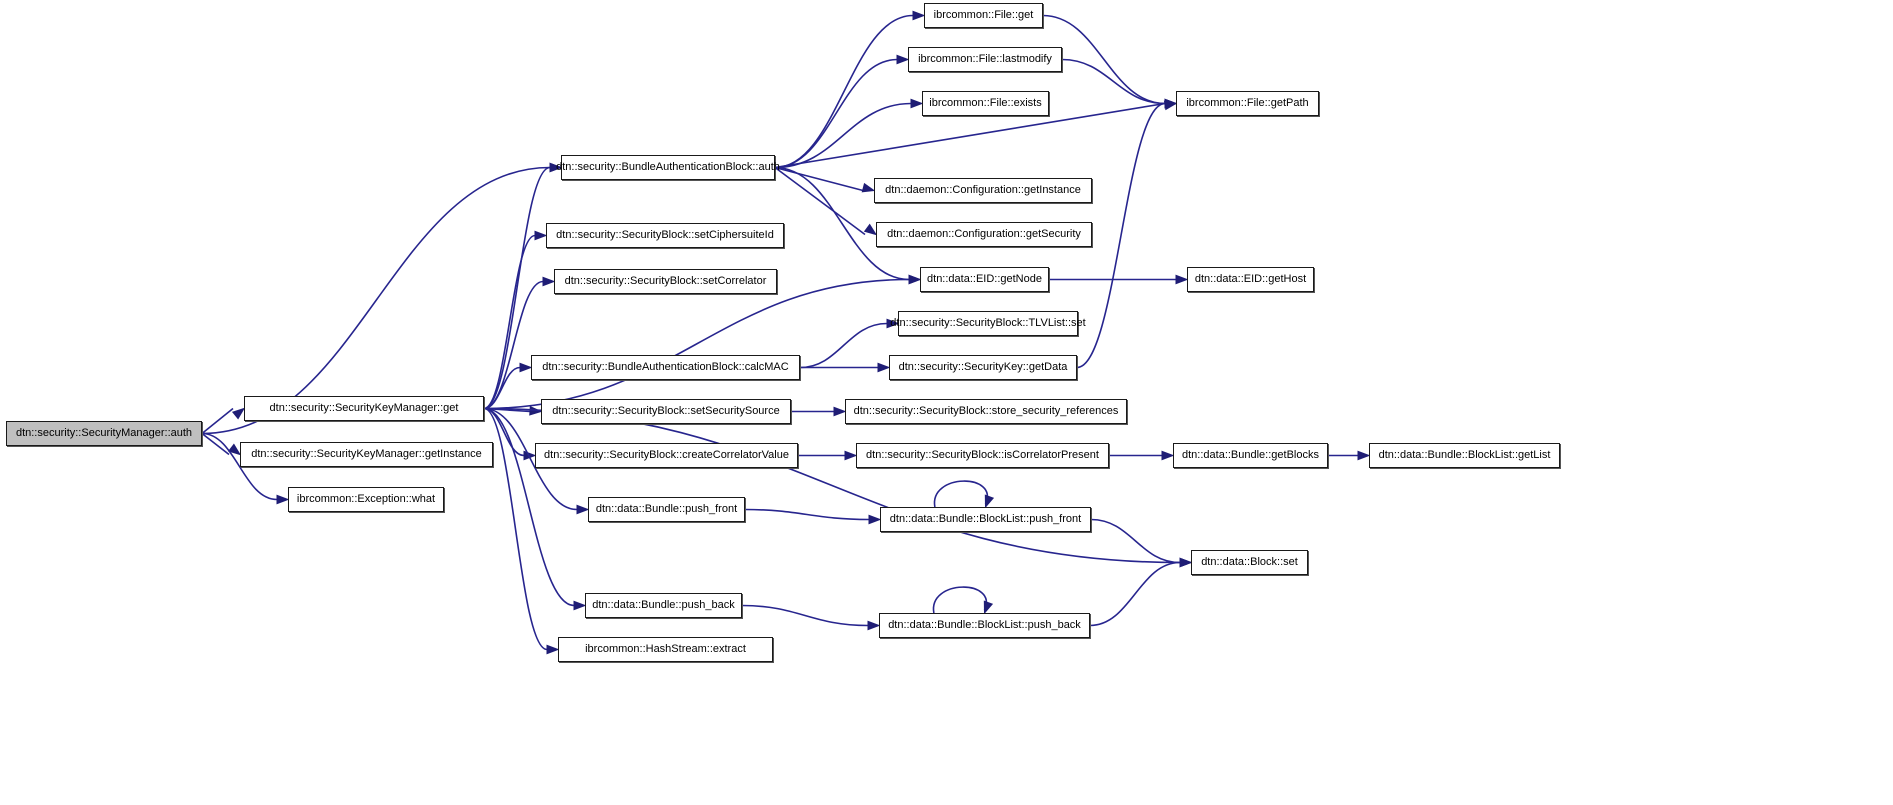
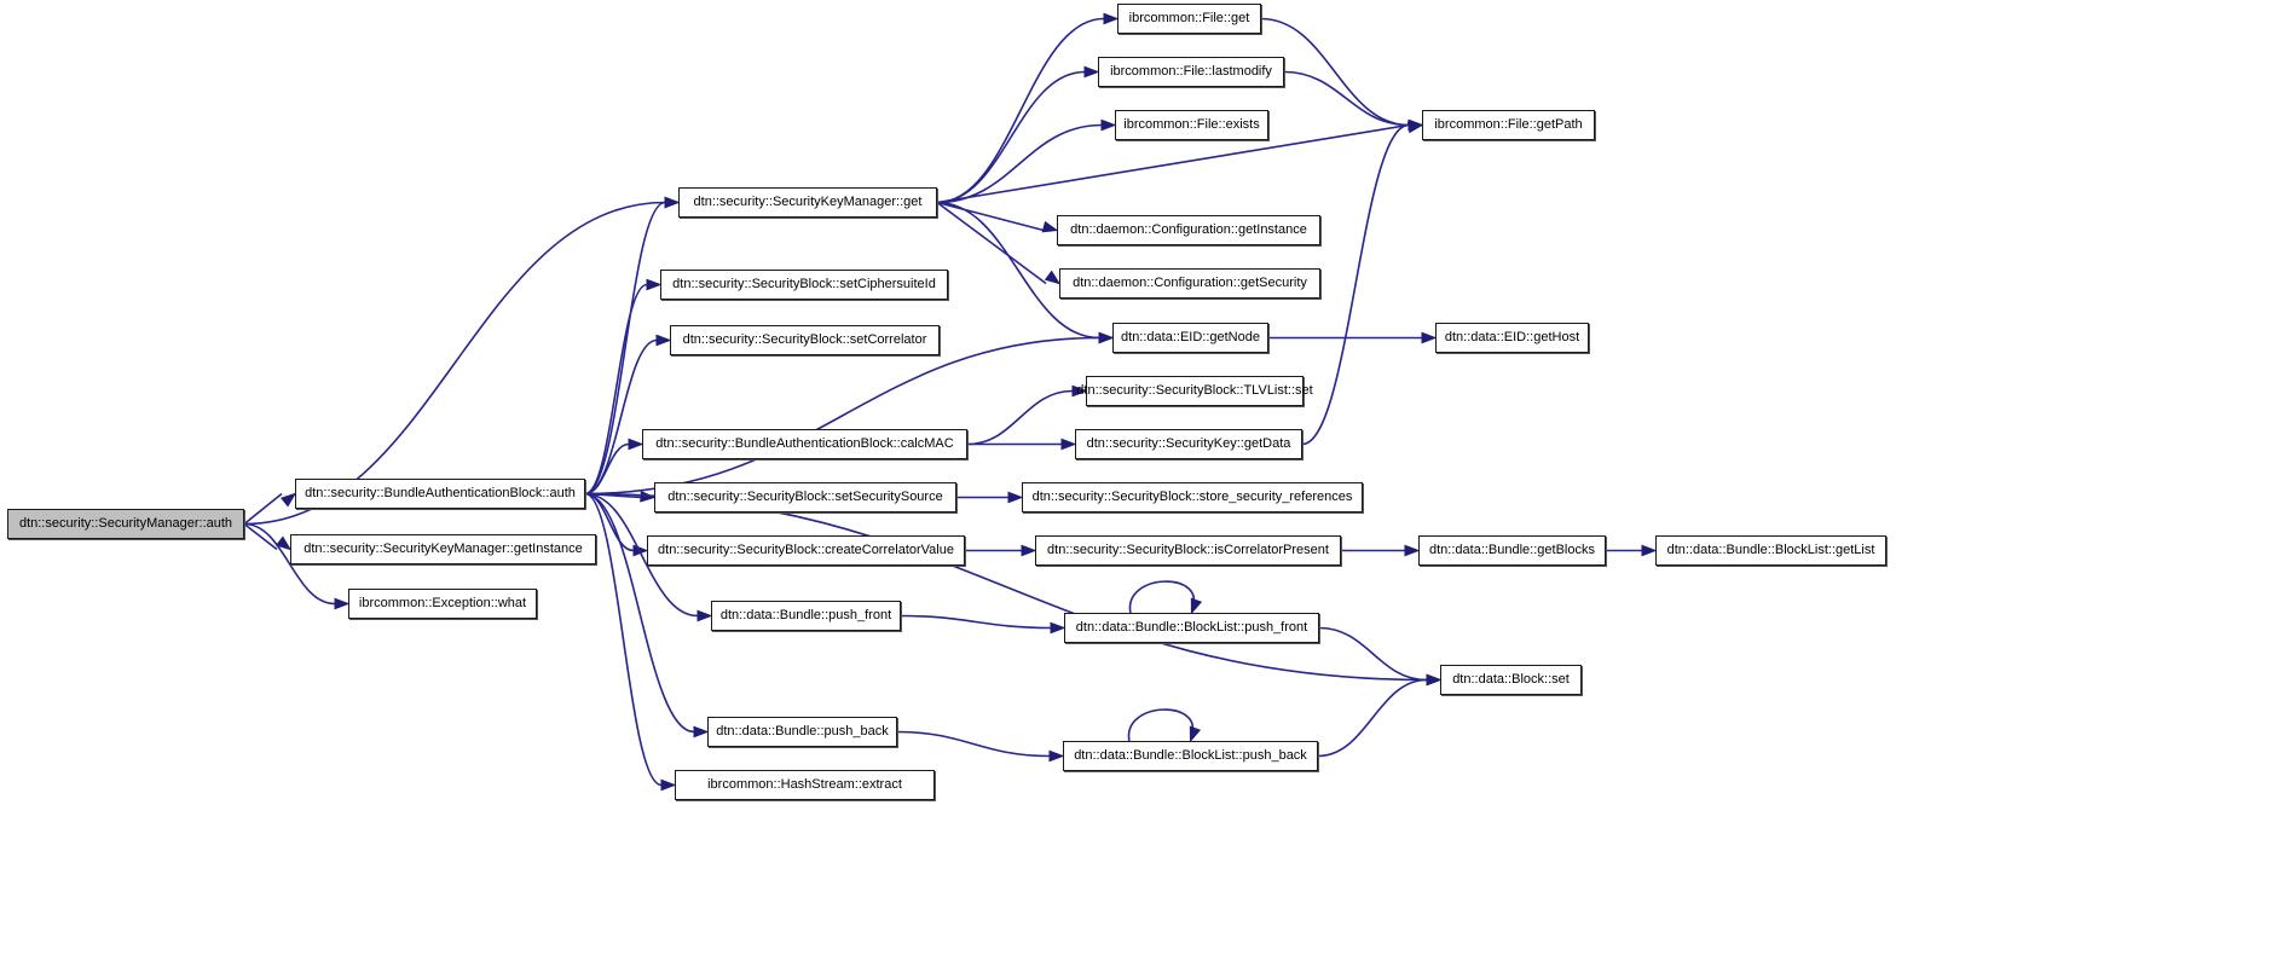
  dtn::security::SecurityManager::auth
- dtn::security::SecurityKeyManager::get
+ dtn::security::BundleAuthenticationBlock::auth
  dtn::security::SecurityKeyManager::getInstance
  ibrcommon::Exception::what
- dtn::security::BundleAuthenticationBlock::auth
+ dtn::security::SecurityKeyManager::get
  dtn::security::SecurityBlock::setCiphersuiteId
  dtn::security::SecurityBlock::setCorrelator
  dtn::security::BundleAuthenticationBlock::calcMAC
  dtn::security::SecurityBlock::setSecuritySource
  dtn::security::SecurityBlock::createCorrelatorValue
  dtn::data::Bundle::push_front
  dtn::data::Bundle::push_back
  ibrcommon::HashStream::extract
  ibrcommon::File::get
  ibrcommon::File::lastmodify
  ibrcommon::File::exists
  dtn::daemon::Configuration::getInstance
  dtn::daemon::Configuration::getSecurity
  dtn::data::EID::getNode
  dtn::security::SecurityBlock::TLVList::set
  dtn::security::SecurityKey::getData
  dtn::security::SecurityBlock::store_security_references
  dtn::security::SecurityBlock::isCorrelatorPresent
  dtn::data::Bundle::BlockList::push_front
  dtn::data::Bundle::BlockList::push_back
  ibrcommon::File::getPath
  dtn::data::EID::getHost
  dtn::data::Bundle::getBlocks
  dtn::data::Block::set
  dtn::data::Bundle::BlockList::getList
